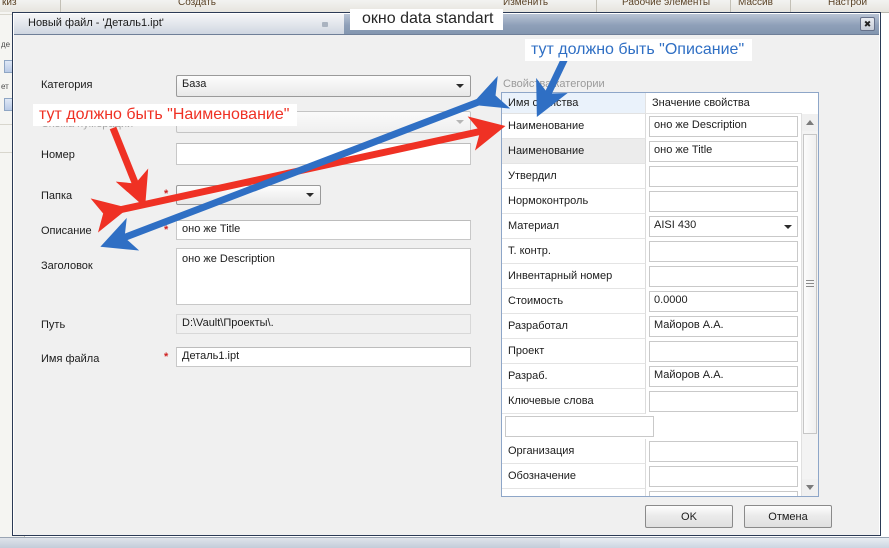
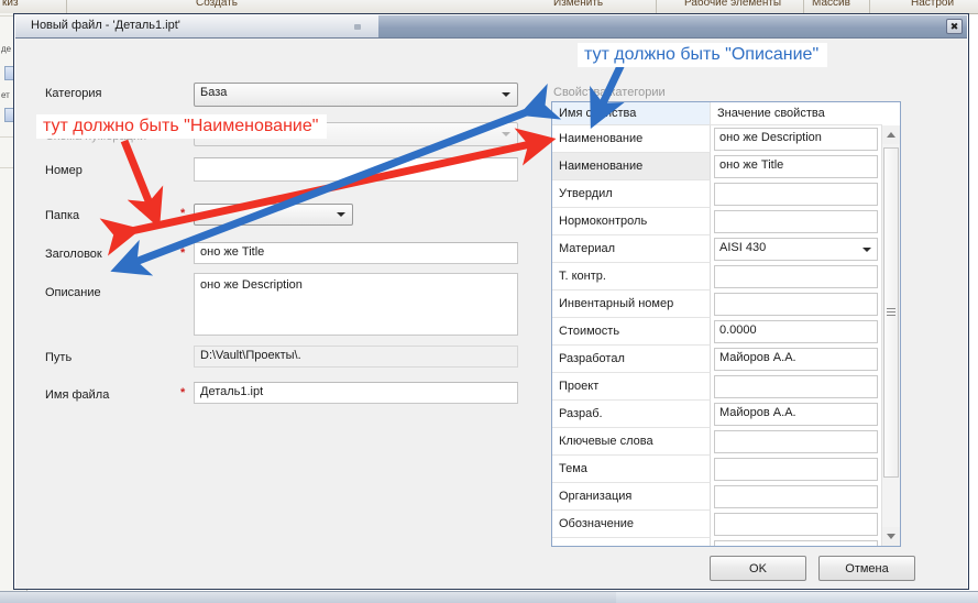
  киз
  Создать
  Изменить
  Рабочие элементы
  Массив
  Настрои
  де
  ет
  Новый файл - 'Деталь1.ipt'
  ✖
  Категория
  База
  Номер
  Папка
  *
- Описание
+ Заголовок
  *
  оно же Title
- Заголовок
+ Описание
  оно же Description
  Путь
  D:\Vault\Проекты\.
  Имя файла
  *
  Деталь1.ipt
  Свойства категории
  Имя свойства
  Значение свойства
  Наименование
  оно же Description
  Наименование
  оно же Title
  Утвердил
  Нормоконтроль
  Материал
  AISI 430
  Т. контр.
  Инвентарный номер
  Стоимость
  0.0000
  Разработал
  Майоров А.А.
  Проект
  Разраб.
  Майоров А.А.
  Ключевые слова
+ Тема
  Организация
  Обозначение
  OK
  Отмена
- окно data standart
  тут должно быть "Наименование"
  тут должно быть "Описание"
